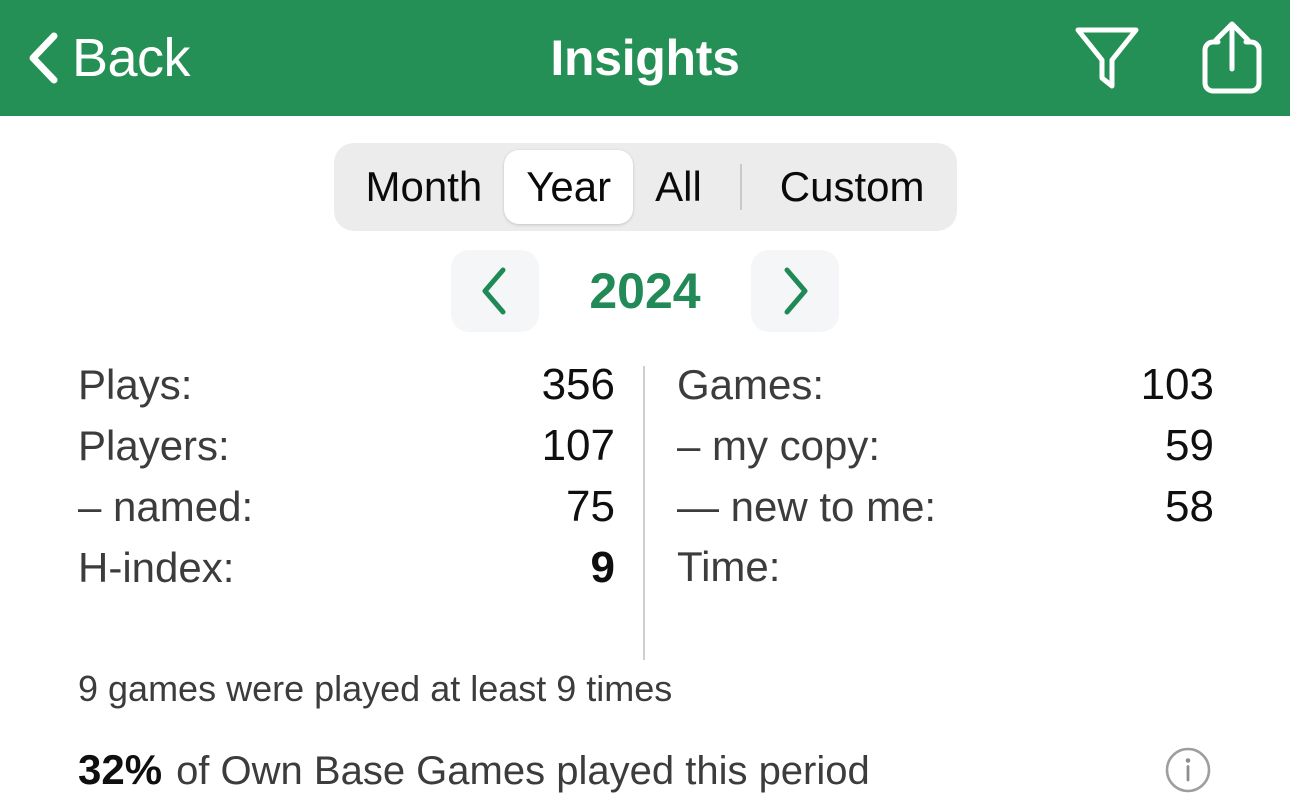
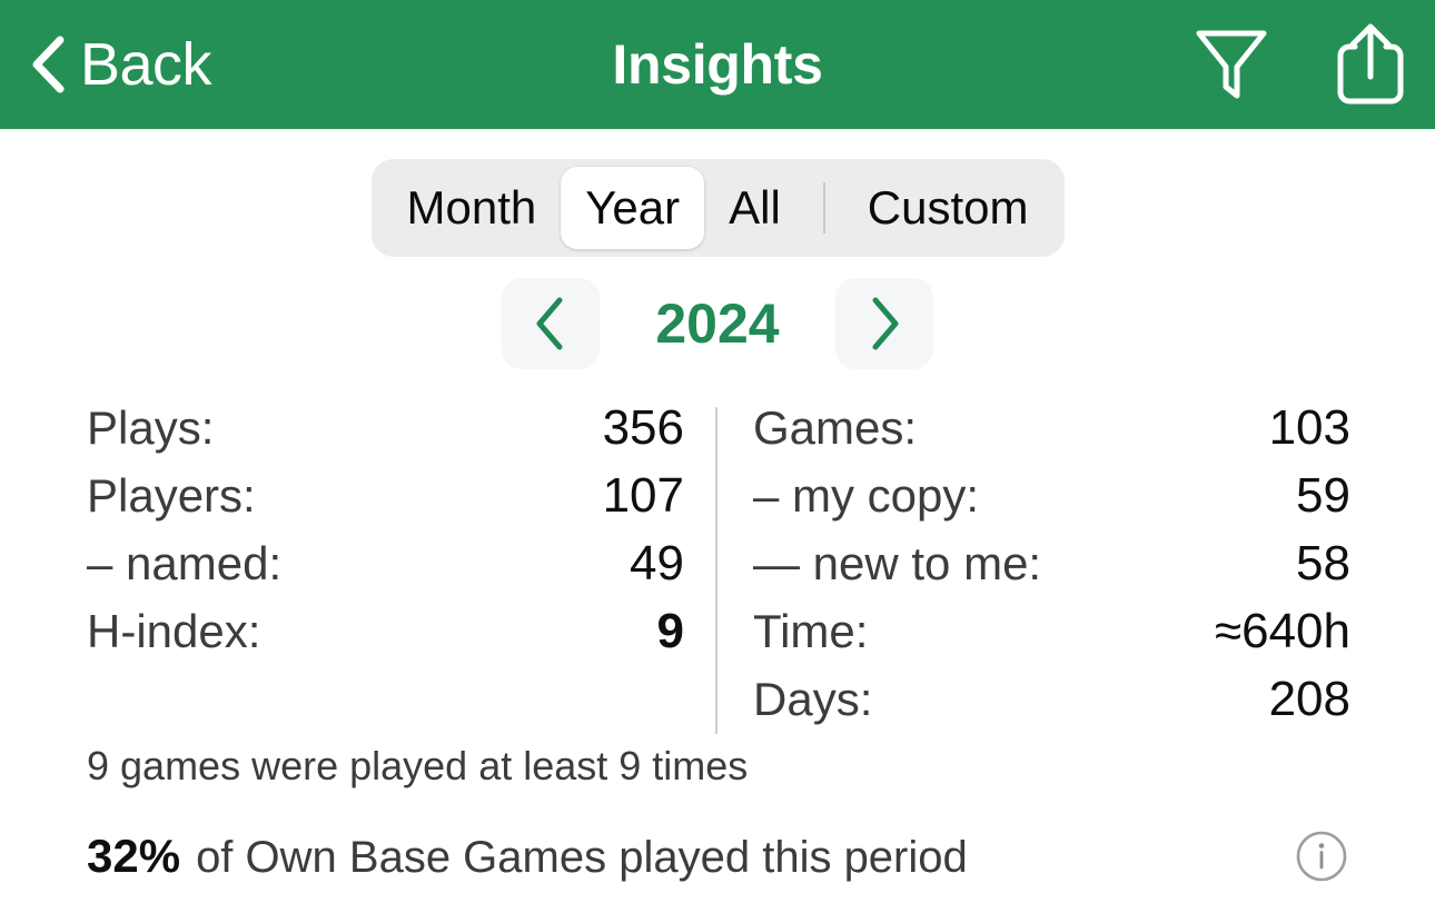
  Back
  Insights
  Month
  Year
  All
  Custom
  2024
  Plays:
  356
  Players:
  107
  – named:
- 75
+ 49
  H-index:
  9
  Games:
  103
  – my copy:
  59
  — new to me:
  58
  Time:
+ ≈640h
+ Days:
+ 208
  9 games were played at least 9 times
  32%
  of Own Base Games played this period
